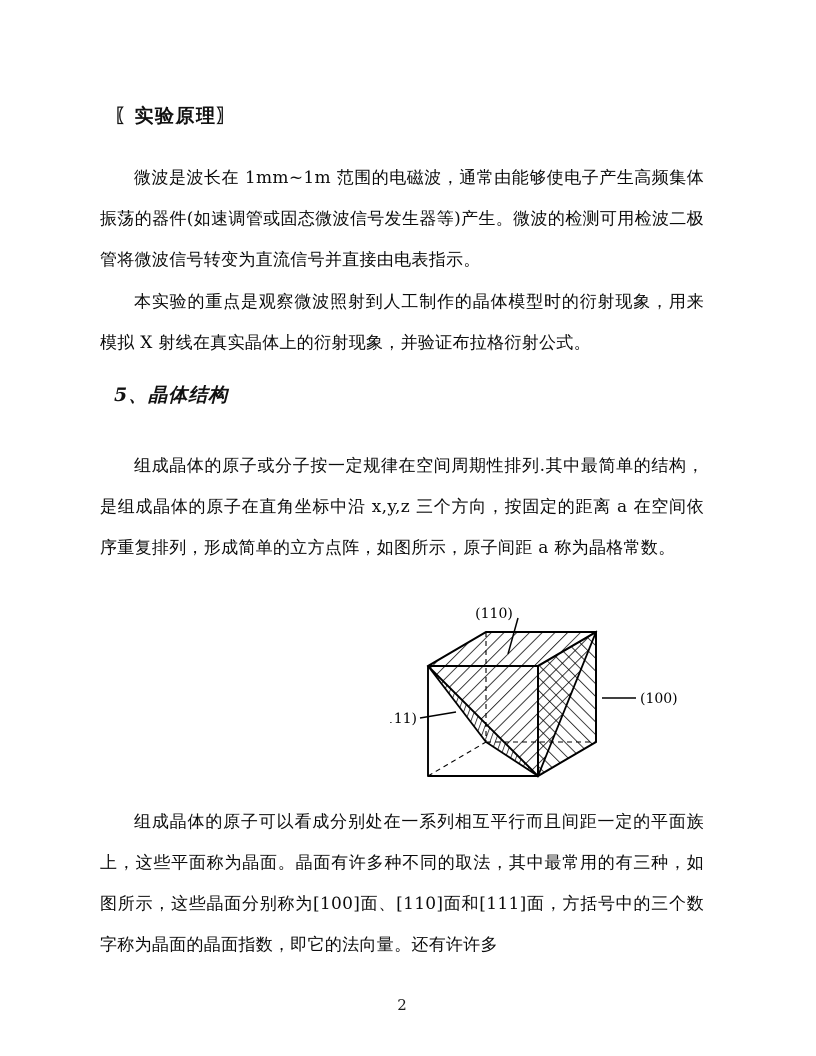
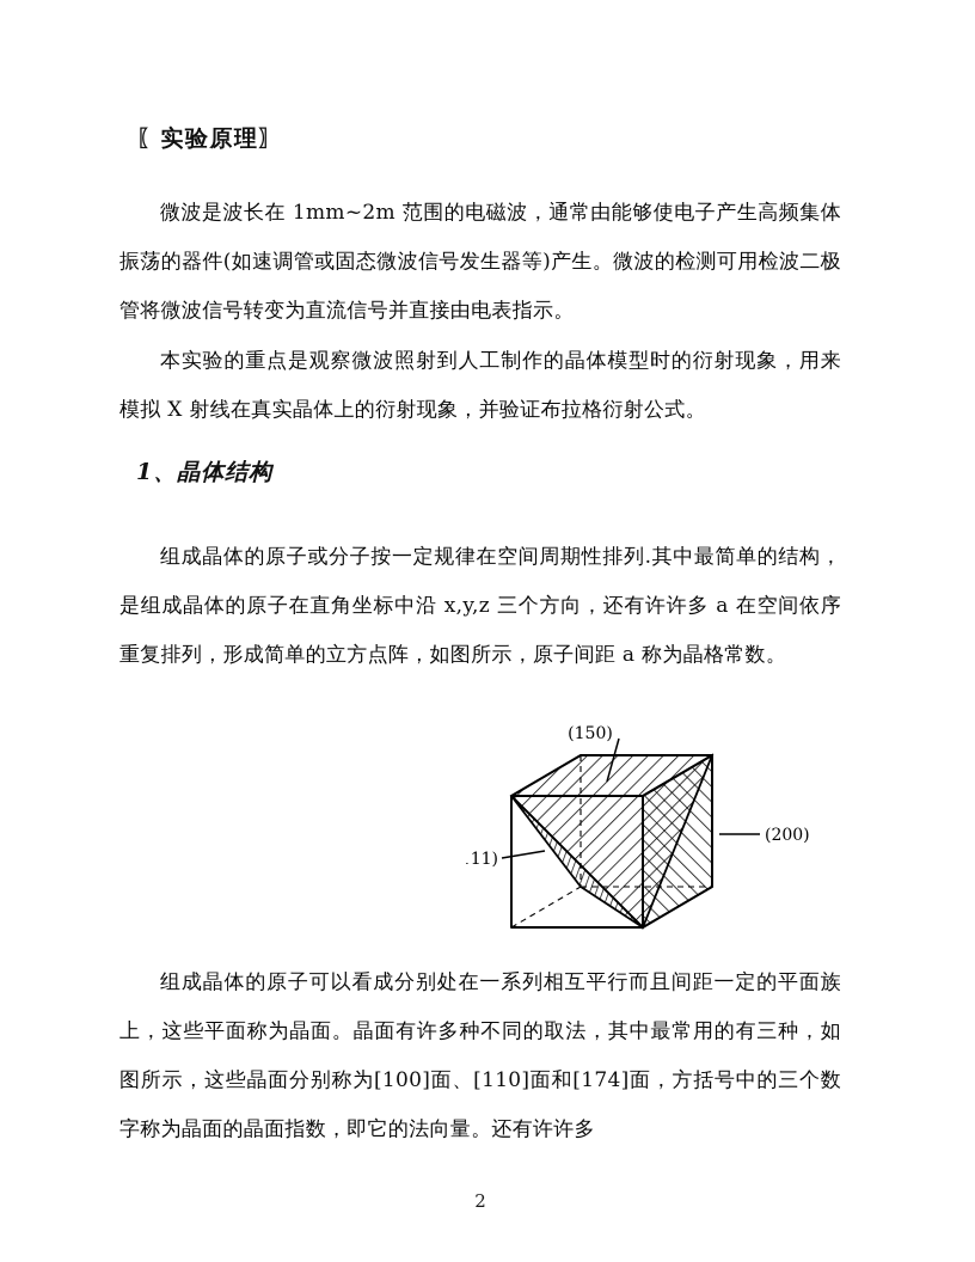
  〖实验原理〗
- 微波是波长在 1mm~1m 范围的电磁波，通常由能够使电子产生高频集体振荡的器件(如速调管或固态微波信号发生器等)产生。微波的检测可用检波二极管将微波信号转变为直流信号并直接由电表指示。
+ 微波是波长在 1mm~2m 范围的电磁波，通常由能够使电子产生高频集体振荡的器件(如速调管或固态微波信号发生器等)产生。微波的检测可用检波二极管将微波信号转变为直流信号并直接由电表指示。
  本实验的重点是观察微波照射到人工制作的晶体模型时的衍射现象，用来模拟 X 射线在真实晶体上的衍射现象，并验证布拉格衍射公式。
- 5、晶体结构
+ 1、晶体结构
- 组成晶体的原子或分子按一定规律在空间周期性排列.其中最简单的结构，是组成晶体的原子在直角坐标中沿 x,y,z 三个方向，按固定的距离 a 在空间依序重复排列，形成简单的立方点阵，如图所示，原子间距 a 称为晶格常数。
+ 组成晶体的原子或分子按一定规律在空间周期性排列.其中最简单的结构，是组成晶体的原子在直角坐标中沿 x,y,z 三个方向，还有许许多 a 在空间依序重复排列，形成简单的立方点阵，如图所示，原子间距 a 称为晶格常数。
- (110)
+ (150)
- (100)
+ (200)
  111)
- 组成晶体的原子可以看成分别处在一系列相互平行而且间距一定的平面族上，这些平面称为晶面。晶面有许多种不同的取法，其中最常用的有三种，如图所示，这些晶面分别称为[100]面、[110]面和[111]面，方括号中的三个数字称为晶面的晶面指数，即它的法向量。还有许许多
+ 组成晶体的原子可以看成分别处在一系列相互平行而且间距一定的平面族上，这些平面称为晶面。晶面有许多种不同的取法，其中最常用的有三种，如图所示，这些晶面分别称为[100]面、[110]面和[174]面，方括号中的三个数字称为晶面的晶面指数，即它的法向量。还有许许多
  2
